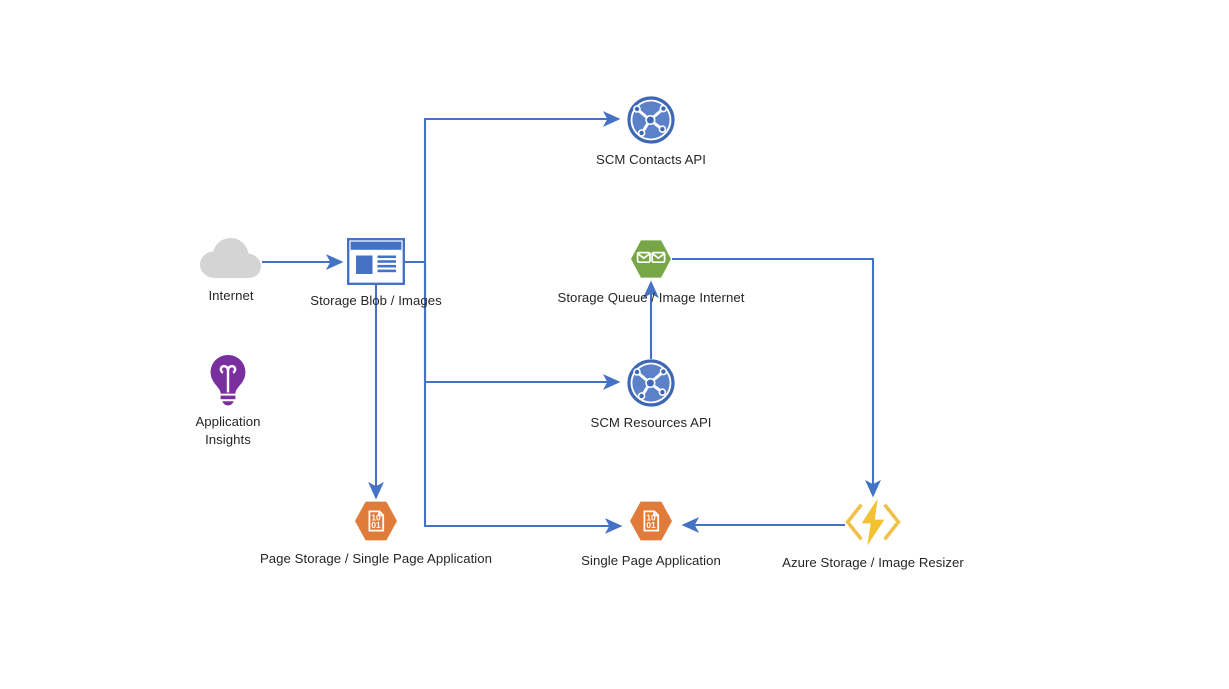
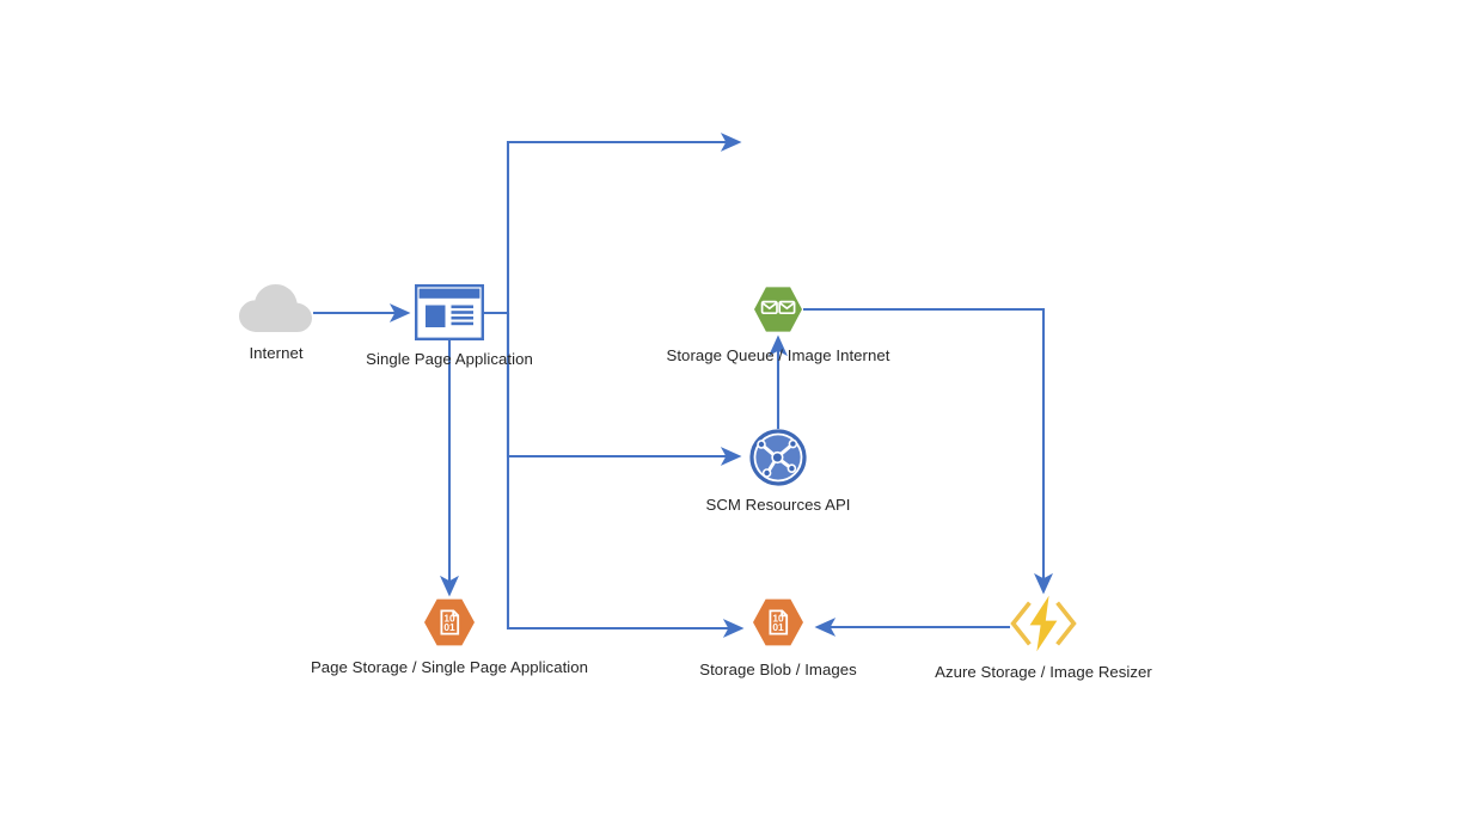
  Internet
- Storage Blob / Images
+ Single Page Application
- SCM Contacts API
  Storage Queue / Image Internet
  SCM Resources API
- Application
- Insights
  10
  01
  Page Storage / Single Page Application
  10
  01
- Single Page Application
+ Storage Blob / Images
  Azure Storage / Image Resizer
